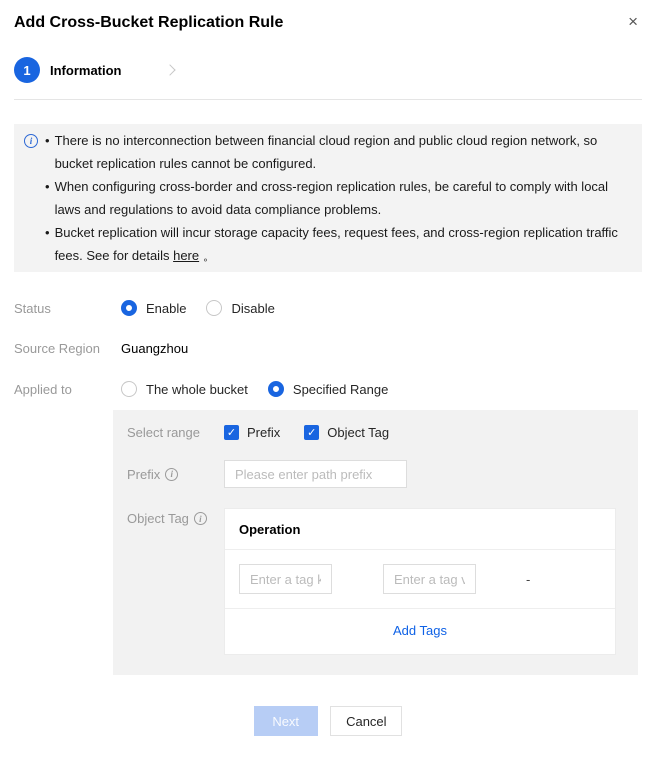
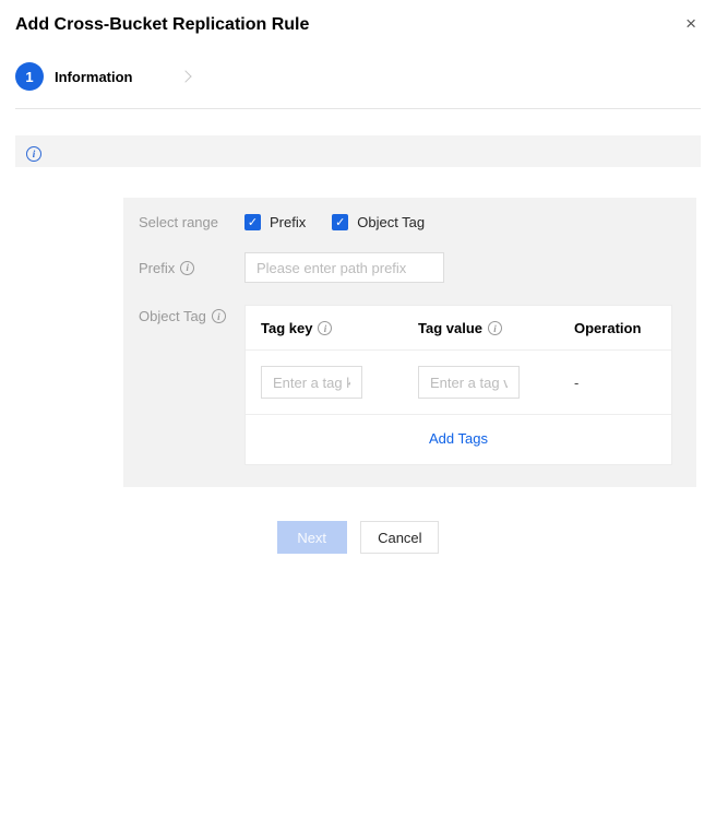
  Add Cross-Bucket Replication Rule
  ×
  1
  Information
- There is no interconnection between financial cloud region and public cloud region network, so bucket replication rules cannot be configured.
- When configuring cross-border and cross-region replication rules, be careful to comply with local laws and regulations to avoid data compliance problems.
- Bucket replication will incur storage capacity fees, request fees, and cross-region replication traffic fees. See for details here 。
- Status
- Enable
- Disable
- Source Region
- Guangzhou
- Applied to
- The whole bucket
- Specified Range
  Select range
  Prefix
  Object Tag
  Prefix
  Please enter path prefix
  Object Tag
+ Tag key
+ Tag value
  Operation
  Enter a tag k
  Enter a tag v
  -
  Add Tags
  Next Cancel
